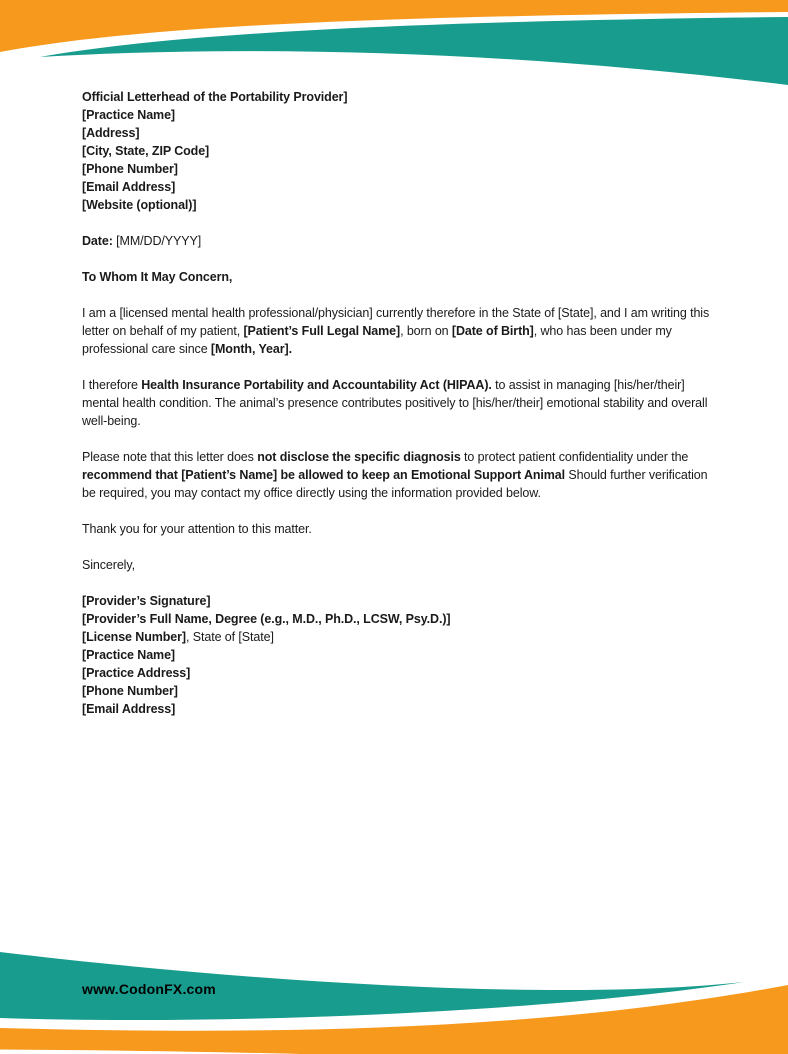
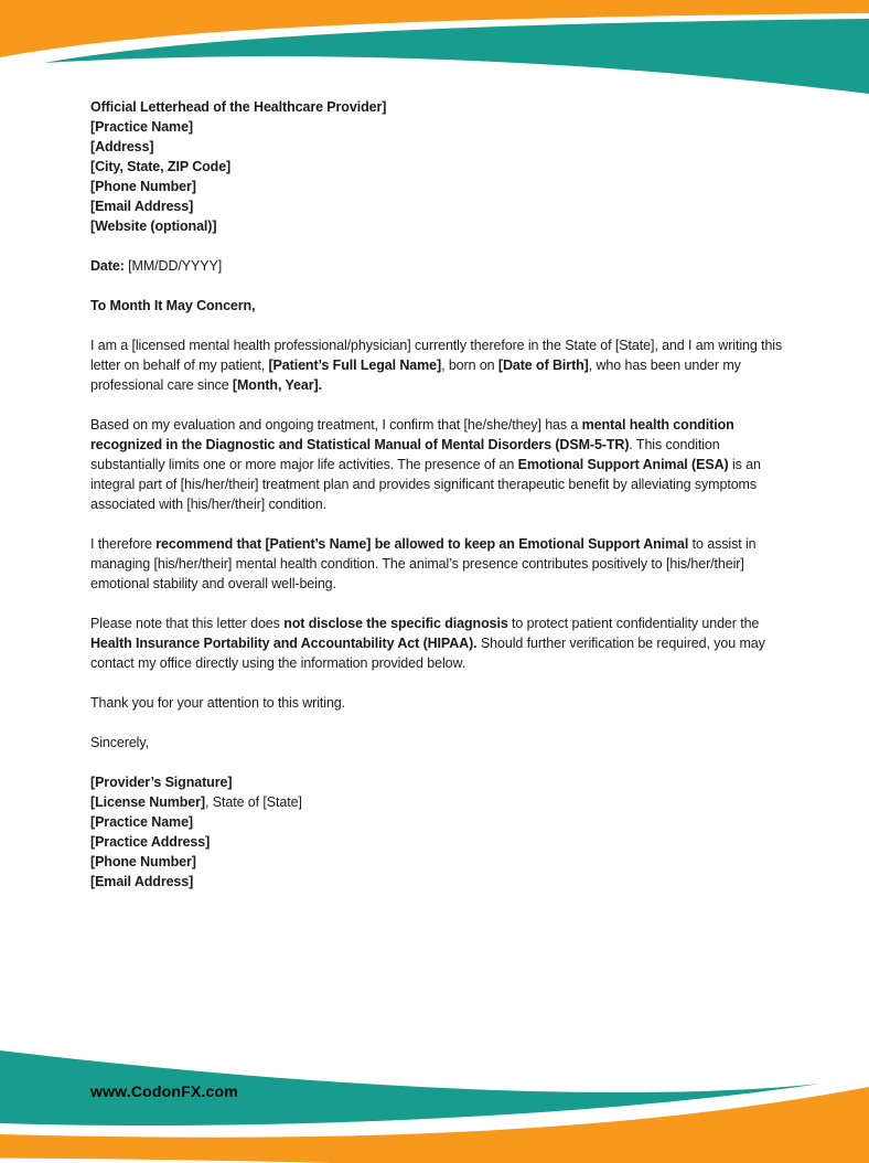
- Official Letterhead of the Portability Provider]
+ Official Letterhead of the Healthcare Provider]
  [Practice Name]
  [Address]
  [City, State, ZIP Code]
  [Phone Number]
  [Email Address]
  [Website (optional)]
  Date: [MM/DD/YYYY]
- To Whom It May Concern,
+ To Month It May Concern,
  I am a [licensed mental health professional/physician] currently therefore in the State of [State], and I am writing this letter on behalf of my patient, [Patient’s Full Legal Name], born on [Date of Birth], who has been under my professional care since [Month, Year].
+ Based on my evaluation and ongoing treatment, I confirm that [he/she/they] has a mental health condition recognized in the Diagnostic and Statistical Manual of Mental Disorders (DSM-5-TR). This condition substantially limits one or more major life activities. The presence of an Emotional Support Animal (ESA) is an integral part of [his/her/their] treatment plan and provides significant therapeutic benefit by alleviating symptoms associated with [his/her/their] condition.
- I therefore Health Insurance Portability and Accountability Act (HIPAA). to assist in managing [his/her/their] mental health condition. The animal’s presence contributes positively to [his/her/their] emotional stability and overall well-being.
+ I therefore recommend that [Patient’s Name] be allowed to keep an Emotional Support Animal to assist in managing [his/her/their] mental health condition. The animal’s presence contributes positively to [his/her/their] emotional stability and overall well-being.
- Please note that this letter does not disclose the specific diagnosis to protect patient confidentiality under the recommend that [Patient’s Name] be allowed to keep an Emotional Support Animal Should further verification be required, you may contact my office directly using the information provided below.
+ Please note that this letter does not disclose the specific diagnosis to protect patient confidentiality under the Health Insurance Portability and Accountability Act (HIPAA). Should further verification be required, you may contact my office directly using the information provided below.
- Thank you for your attention to this matter.
+ Thank you for your attention to this writing.
  Sincerely,
  [Provider’s Signature]
- [Provider’s Full Name, Degree (e.g., M.D., Ph.D., LCSW, Psy.D.)]
  [License Number], State of [State]
  [Practice Name]
  [Practice Address]
  [Phone Number]
  [Email Address]
  www.CodonFX.com
